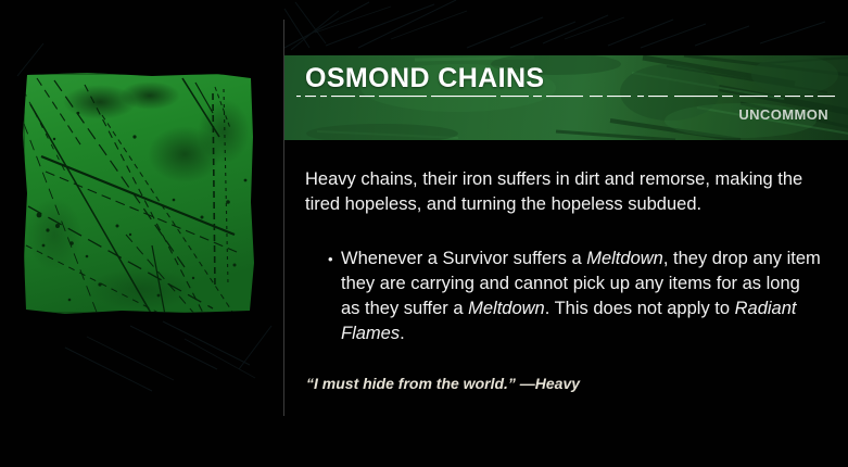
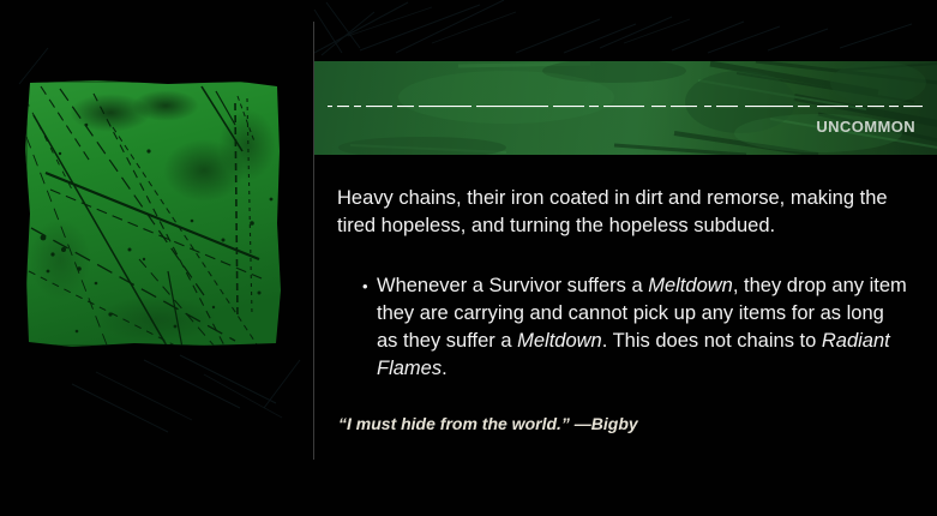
- OSMOND CHAINS
  UNCOMMON
- Heavy chains, their iron suffers in dirt and remorse, making the tired hopeless, and turning the hopeless subdued.
+ Heavy chains, their iron coated in dirt and remorse, making the tired hopeless, and turning the hopeless subdued.
- Whenever a Survivor suffers a Meltdown, they drop any item they are carrying and cannot pick up any items for as long as they suffer a Meltdown. This does not apply to Radiant Flames.
+ Whenever a Survivor suffers a Meltdown, they drop any item they are carrying and cannot pick up any items for as long as they suffer a Meltdown. This does not chains to Radiant Flames.
- “I must hide from the world.” —Heavy
+ “I must hide from the world.” —Bigby
